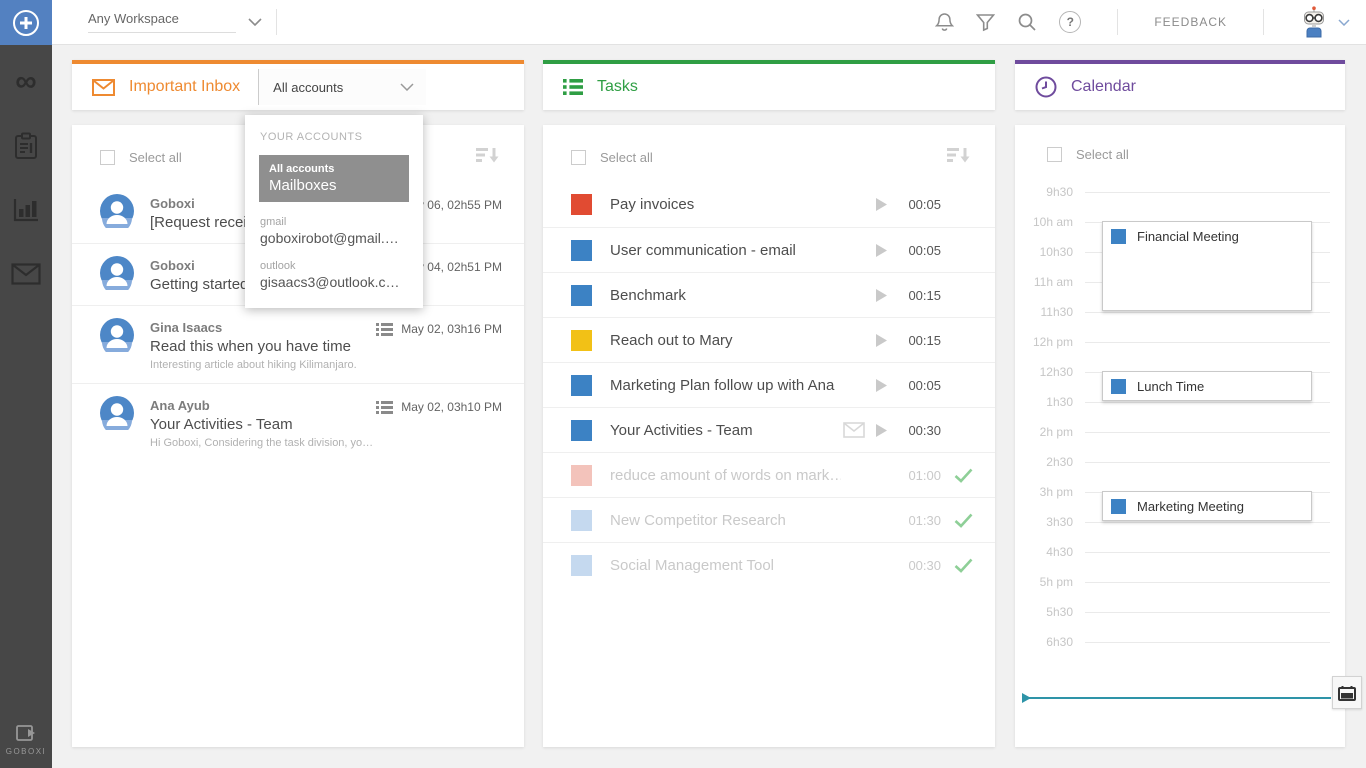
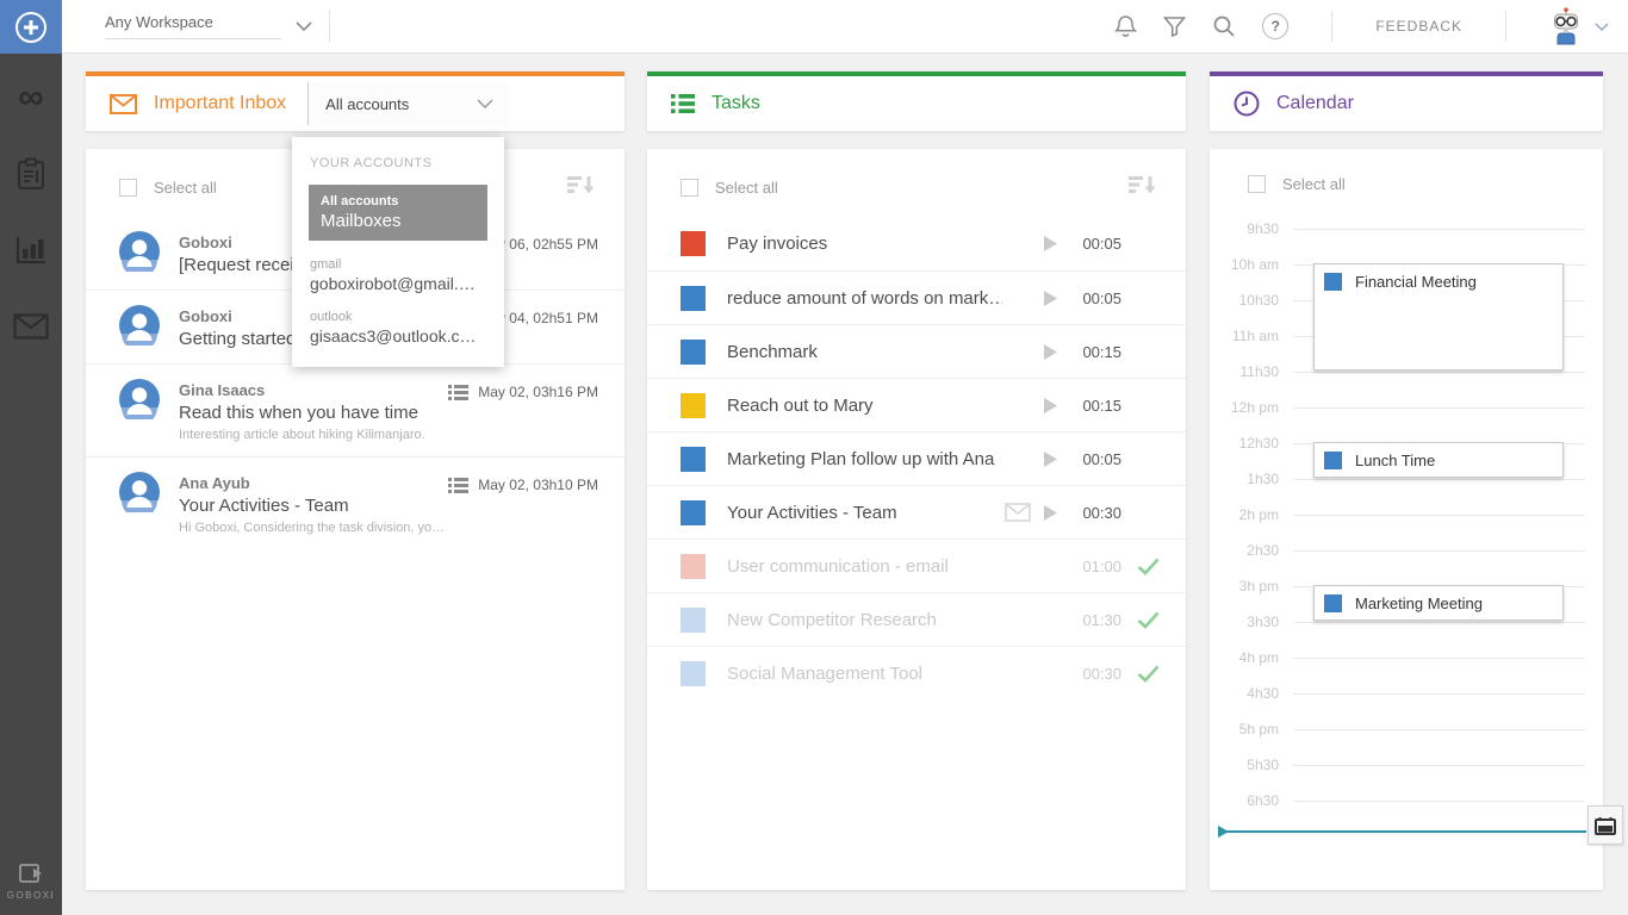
  Any Workspace
  ?
  FEEDBACK
  ∞
  GOBOXI
  Important Inbox
  All accounts
  Select all
  Goboxi
  06, 02h55 PM
  Goboxi
  Getting starte
  04, 02h51 PM
  Gina Isaacs
  Read this when you have time
  Interesting article about hiking Kilimanjaro.
  May 02, 03h16 PM
  Ana Ayub
  Your Activities - Team
  May 02, 03h10 PM
  YOUR ACCOUNTS
  All accounts
  Mailboxes
  gmail
  goboxirobot@gmail.…
  outlook
  gisaacs3@outlook.c…
  Tasks
  Select all
  Pay invoices
  00:05
- User communication - email
+ reduce amount of words on mark…
  00:05
  Benchmark
  00:15
  Reach out to Mary
  00:15
  Marketing Plan follow up with Ana
  00:05
  Your Activities - Team
  00:30
- reduce amount of words on mark…
+ User communication - email
  01:00
  New Competitor Research
  01:30
  Social Management Tool
  00:30
  Calendar
  Select all
  9h30
  10h am
  10h30
  11h am
  11h30
  12h pm
  12h30
  1h30
  2h pm
  2h30
  3h pm
  3h30
+ 4h pm
  4h30
  5h pm
  5h30
  6h30
  Financial Meeting
  Lunch Time
  Marketing Meeting
